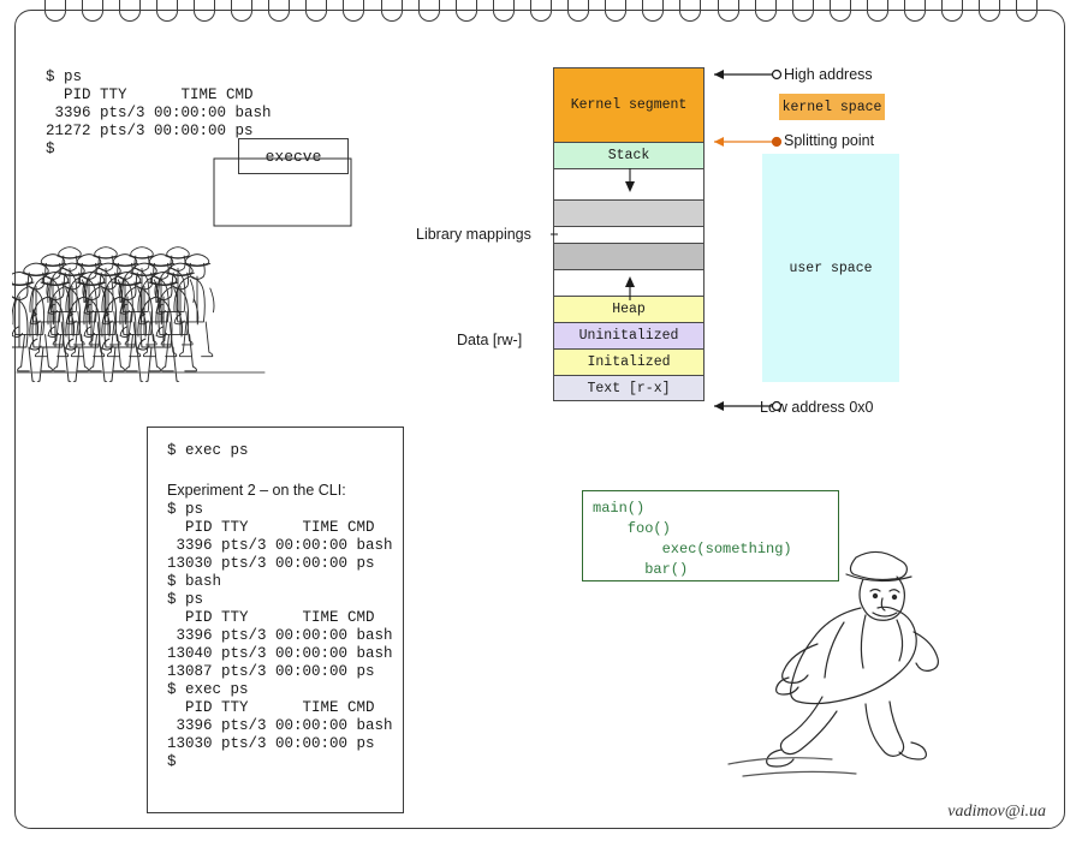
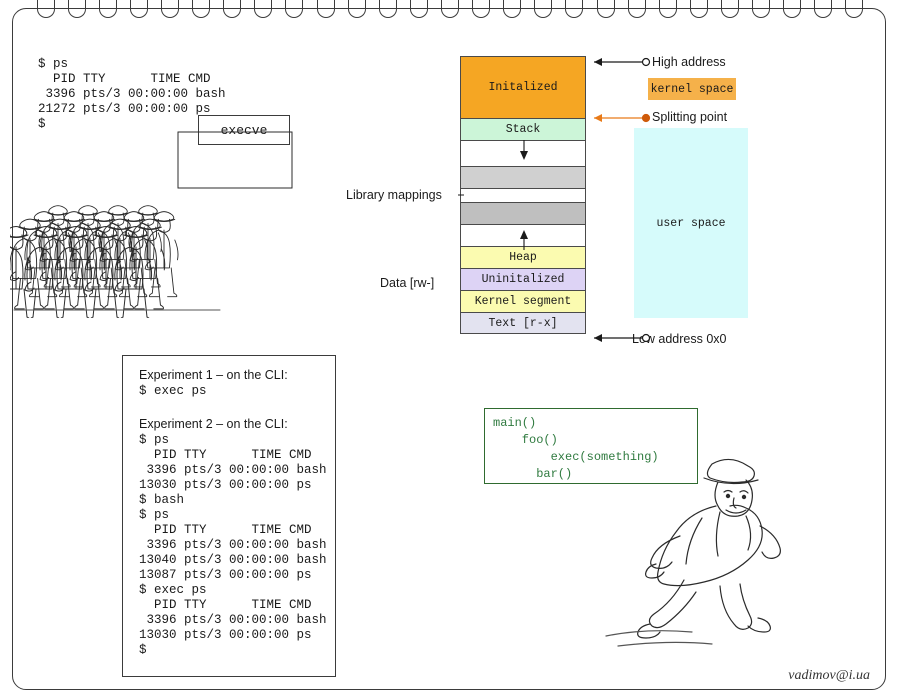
  $ ps
  PID TTY TIME CMD
  3396 pts/3 00:00:00 bash
  21272 pts/3 00:00:00 ps
  $
  execve
- Kernel segment
+ Initalized
  Stack
  Heap
  Uninitalized
- Initalized
+ Kernel segment
  Text [r-x]
  Library mappings
  Data [rw-]
  High address
  Splitting point
  Lw address 0x0
  kernel space
  user space
+ Experiment 1 – on the CLI:
  $ exec ps
  Experiment 2 – on the CLI:
  $ ps
  PID TTY TIME CMD
  3396 pts/3 00:00:00 bash
  13030 pts/3 00:00:00 ps
  $ bash
  $ ps
  PID TTY TIME CMD
  3396 pts/3 00:00:00 bash
  13040 pts/3 00:00:00 bash
  13087 pts/3 00:00:00 ps
  $ exec ps
  PID TTY TIME CMD
  3396 pts/3 00:00:00 bash
  13030 pts/3 00:00:00 ps
  $
  main()
  foo()
  exec(something)
  bar()
  vadimov@i.ua
